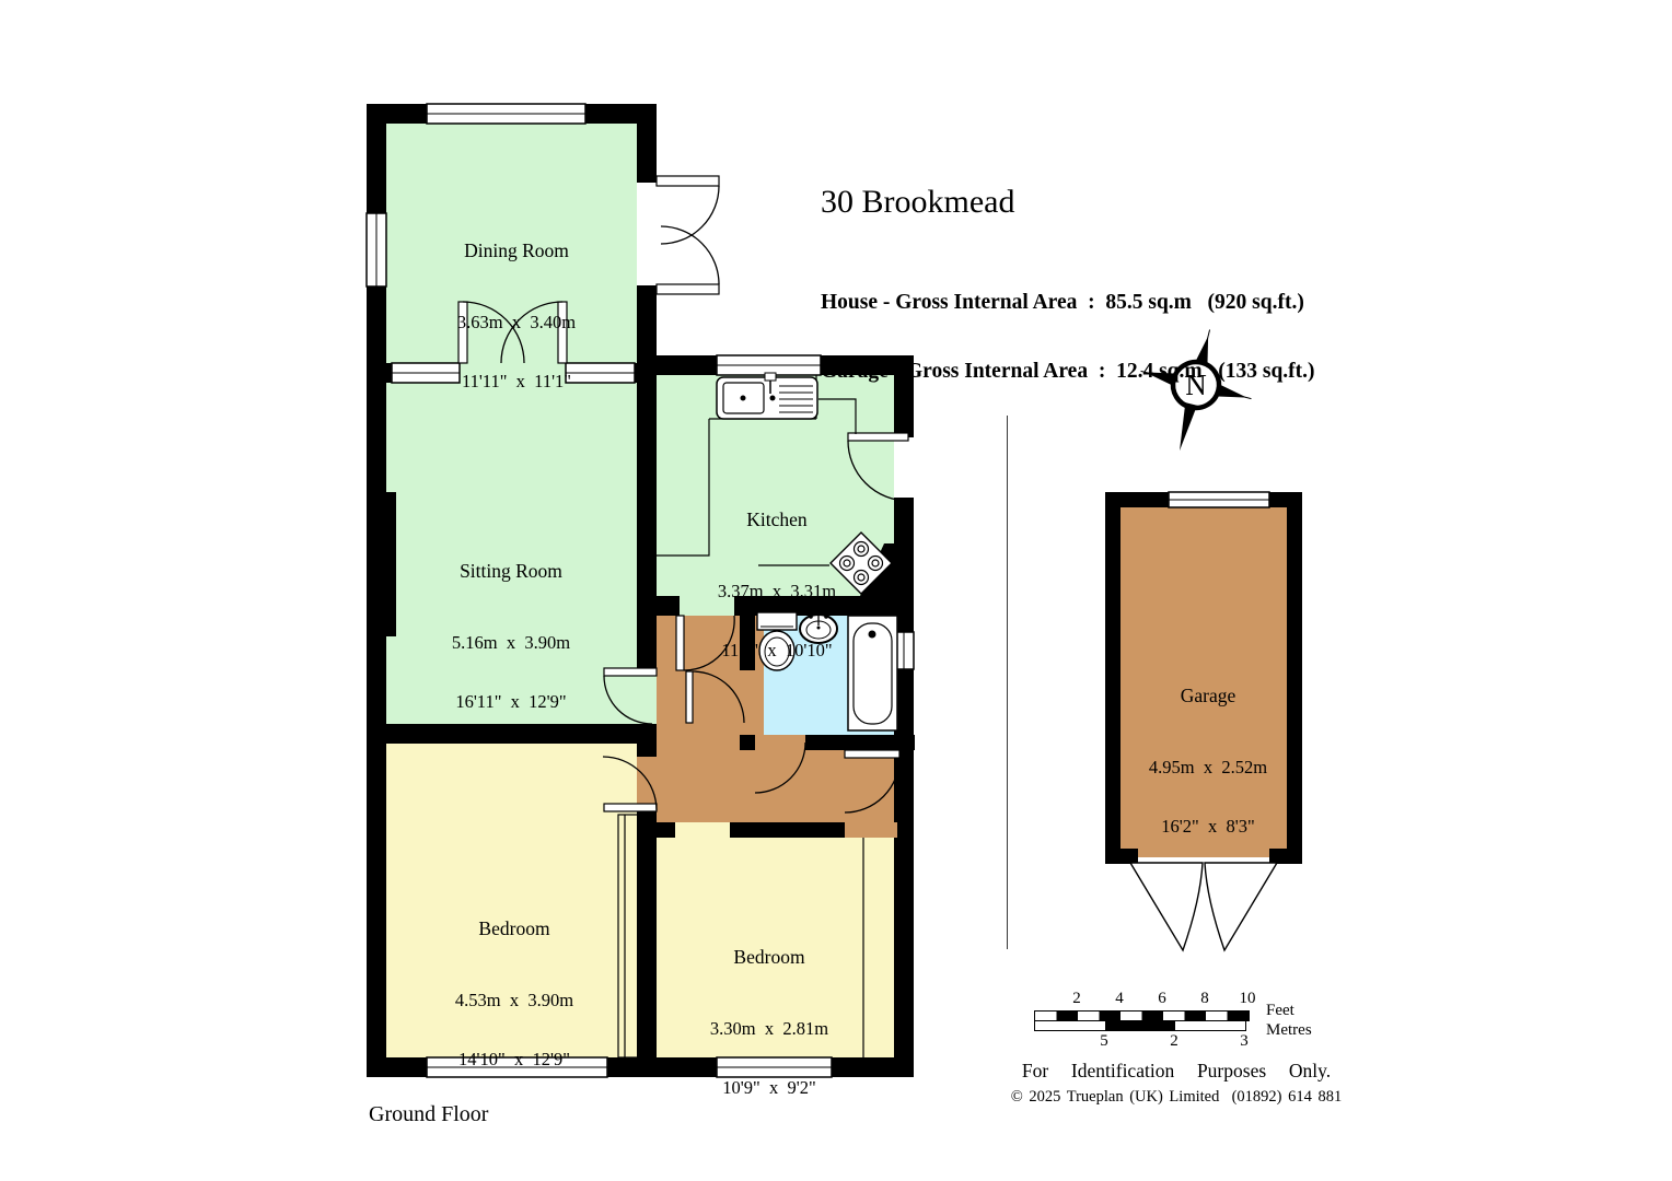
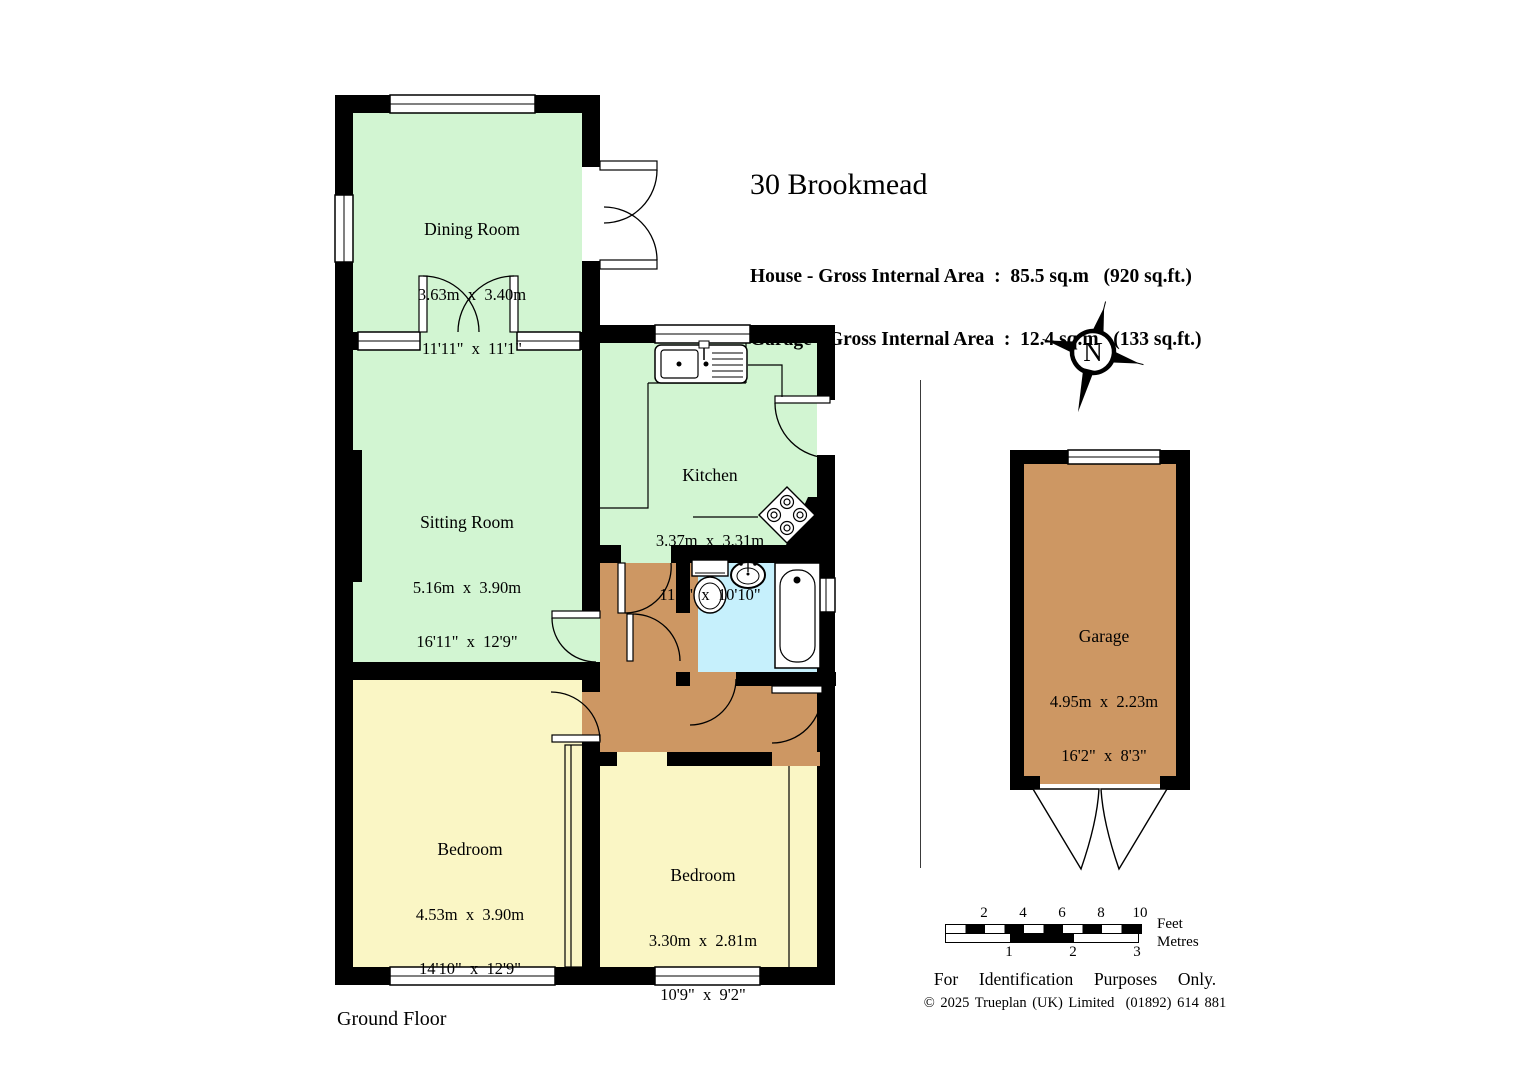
  N
  30 Brookmead
  House - Gross Internal Area : 85.5 sq.m (920 sq.ft.)
  Garage - Gross Internal Area : 12.4 sq.m (133 sq.ft.)
  Dining Room
  3.63m x 3.40m
  11'11" x 11'1"
  Sitting Room
  5.16m x 3.90m
  16'11" x 12'9"
  Kitchen
  3.37m x 3.31m
  11'0" x 10'10"
  Bedroom
  4.53m x 3.90m
  14'10" x 12'9"
  Bedroom
  3.30m x 2.81m
  10'9" x 9'2"
  Garage
- 4.95m x 2.52m
+ 4.95m x 2.23m
  16'2" x 8'3"
  2
  4
  6
  8
  10
- 5
+ 1
  2
  3
  Feet
  Metres
  For Identification Purposes Only.
  © 2025 Trueplan (UK) Limited (01892) 614 881
  Ground Floor
